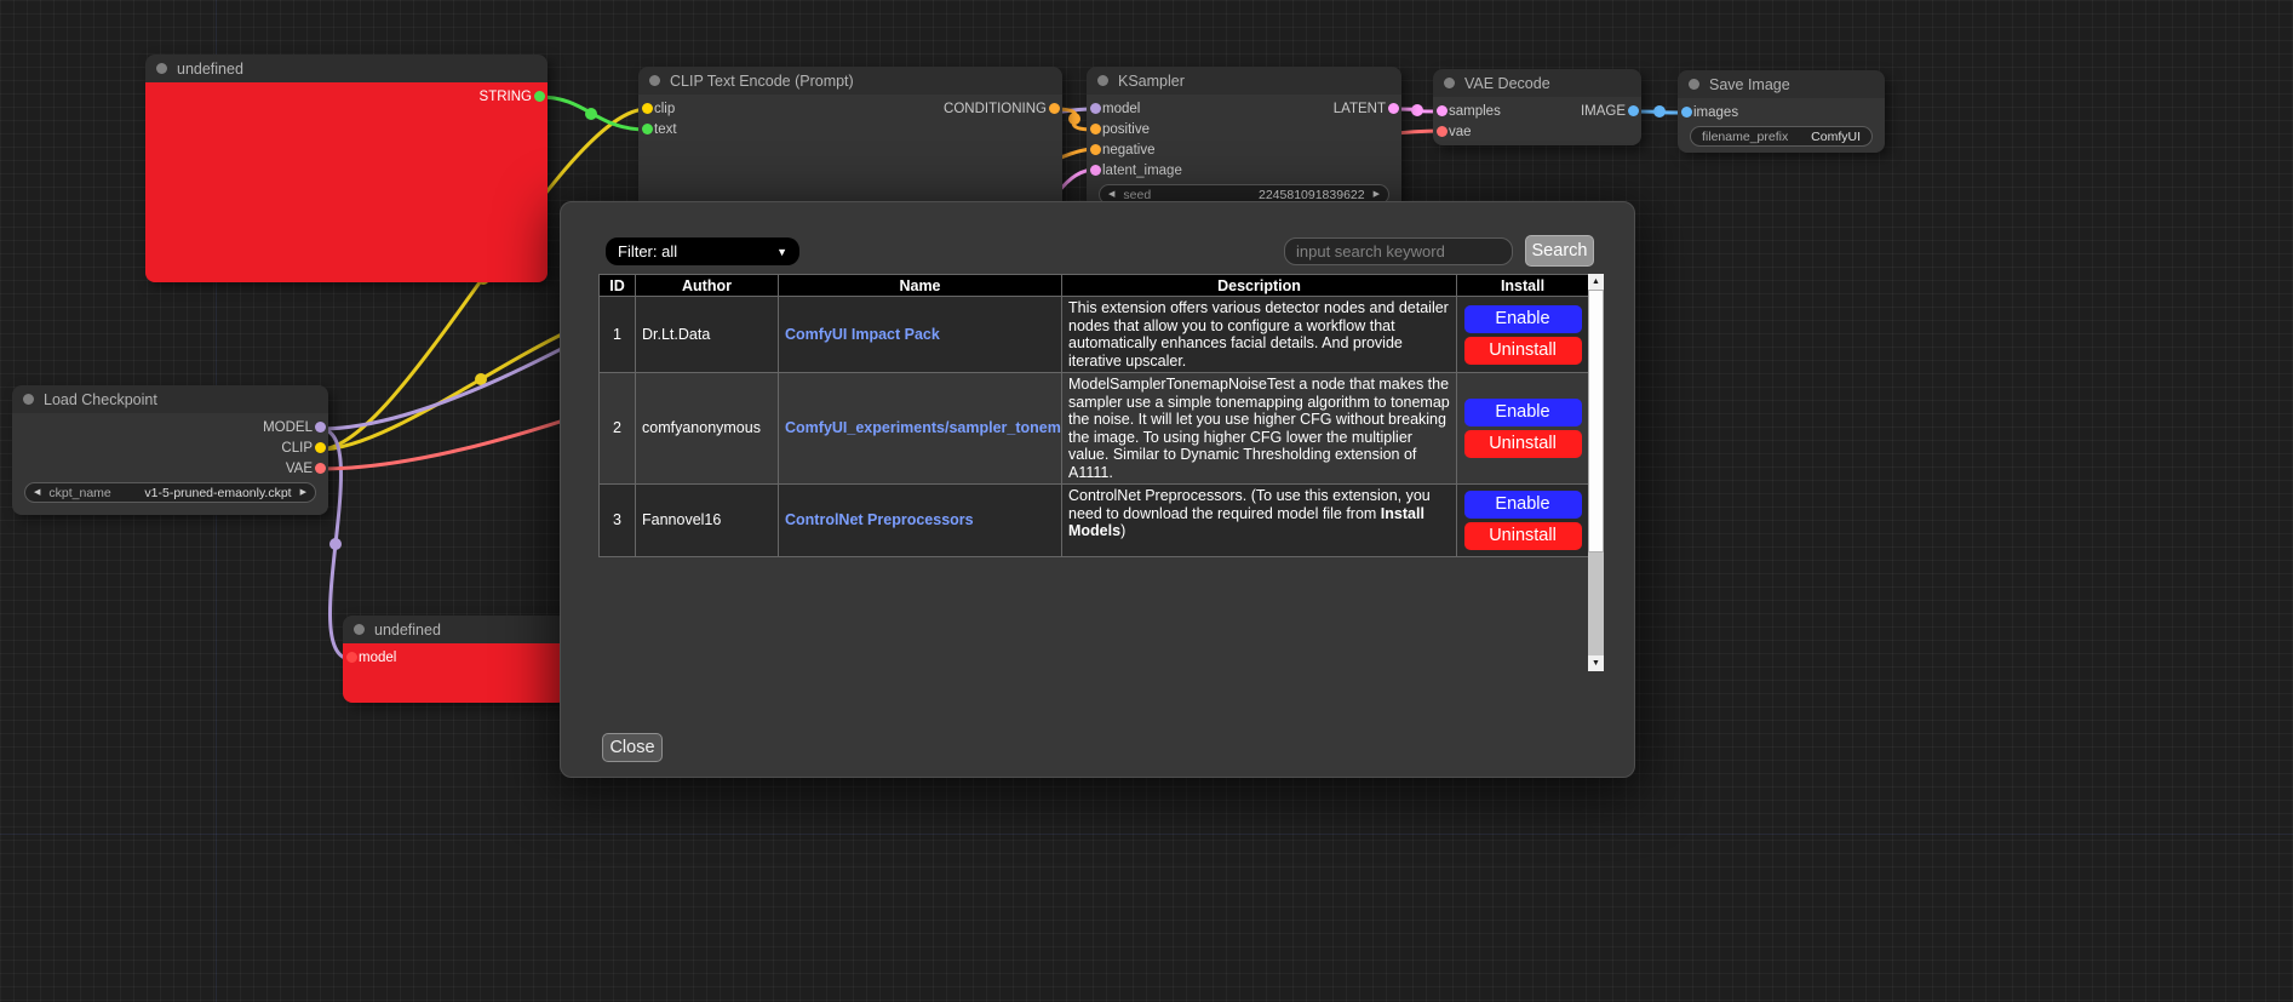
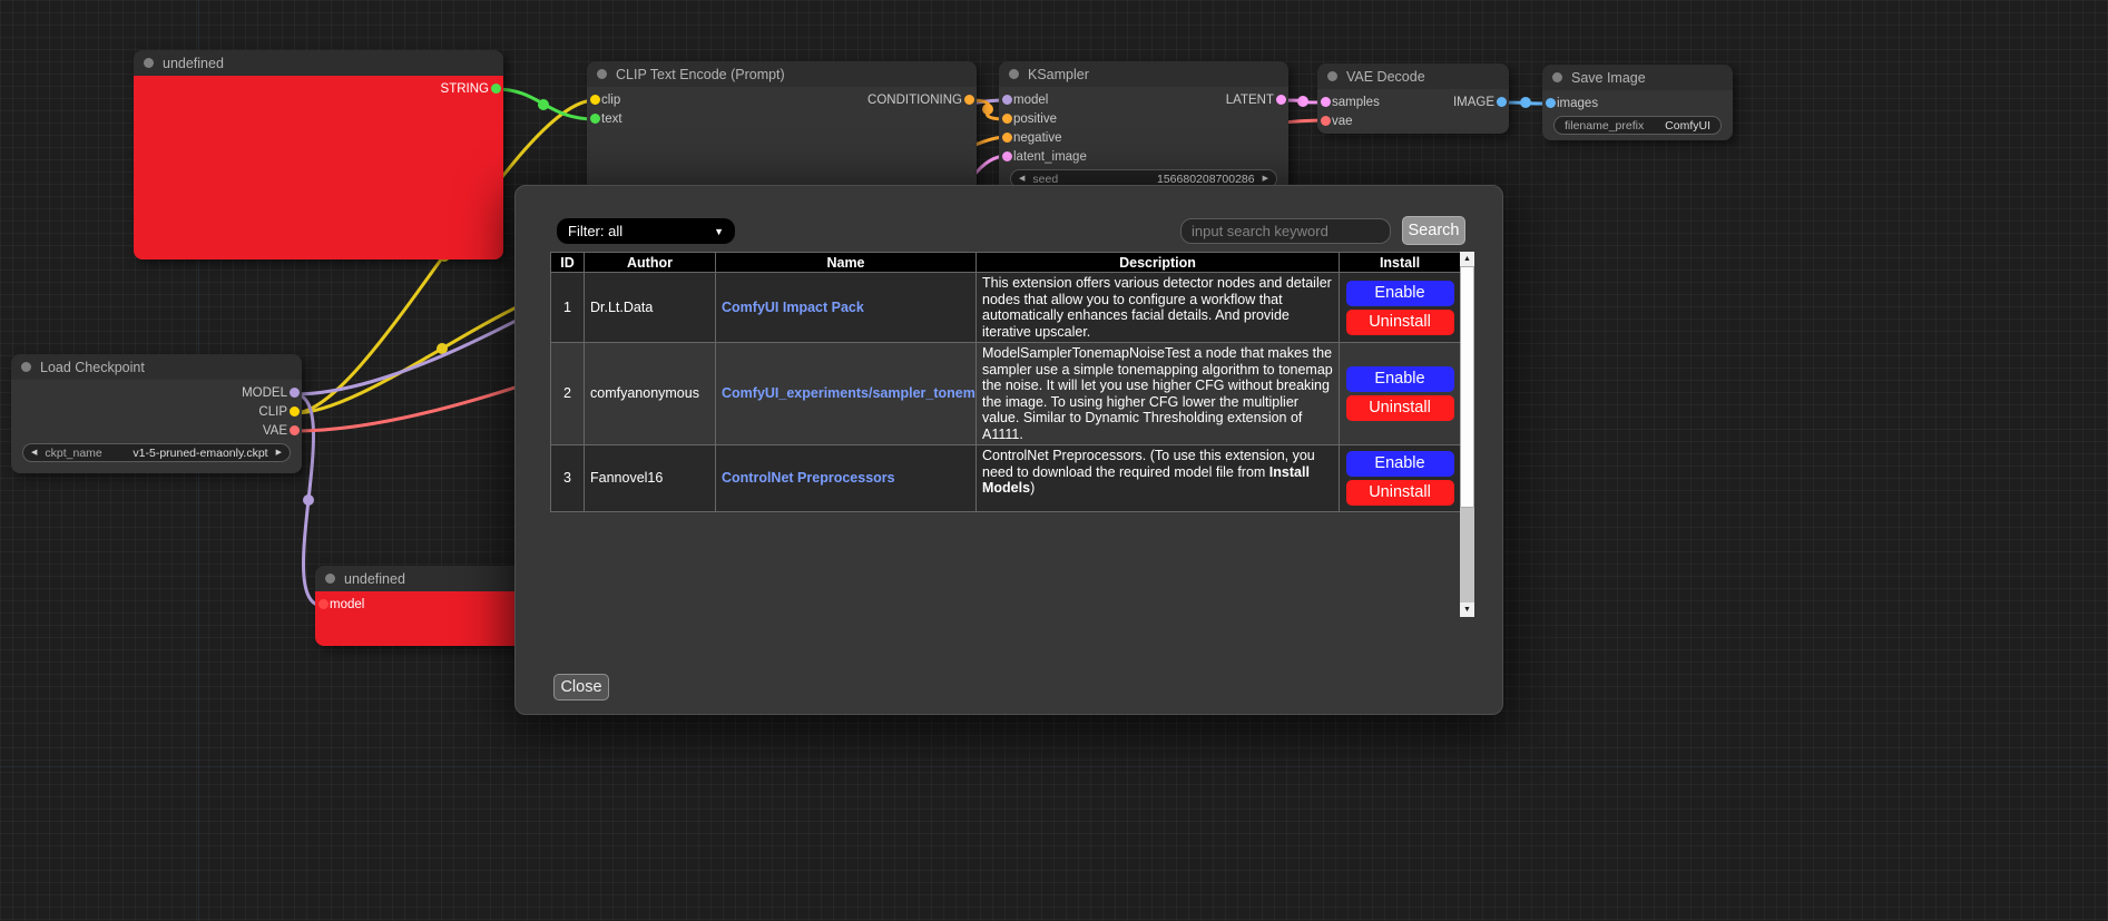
  undefined
  STRING
  CLIP Text Encode (Prompt)
  clip
  CONDITIONING
  text
  KSampler
  model
  LATENT
  positive
  negative
  latent_image
  seed
- 224581091839622
+ 156680208700286
  VAE Decode
  samples
  IMAGE
  vae
  Save Image
  images
  filename_prefix
  ComfyUI
  Load Checkpoint
  MODEL
  CLIP
  VAE
  ckpt_name
  v1-5-pruned-emaonly.ckpt
  undefined
  model
  Filter: all
  ▼
  input search keyword
  Search
  ID	Author	Name	Description	Install
  1	Dr.Lt.Data	ComfyUI Impact Pack	This extension offers various detector nodes and detailer nodes that allow you to configure a workflow that automatically enhances facial details. And provide iterative upscaler.	Enable Uninstall
  2	comfyanonymous	ComfyUI_experiments/sampler_tonem	ModelSamplerTonemapNoiseTest a node that makes the sampler use a simple tonemapping algorithm to tonemap the noise. It will let you use higher CFG without breaking the image. To using higher CFG lower the multiplier value. Similar to Dynamic Thresholding extension of A1111.	Enable Uninstall
  3	Fannovel16	ControlNet Preprocessors	ControlNet Preprocessors. (To use this extension, you need to download the required model file from Install Models)	Enable Uninstall
  Close
